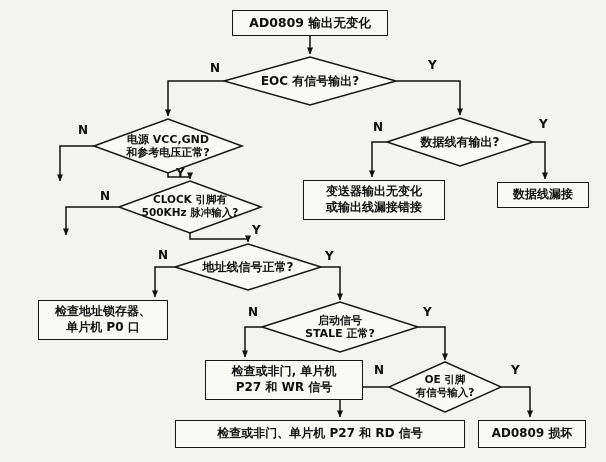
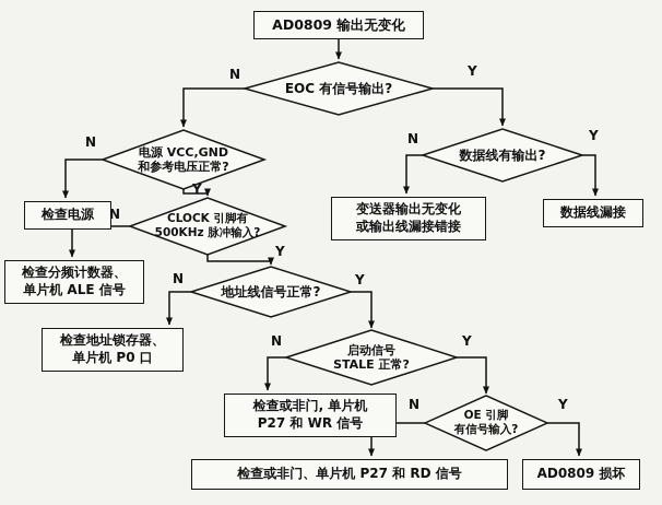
  AD0809 输出无变化
+ 检查电源
+ 检查分频计数器、
+ 单片机 ALE 信号
  检查地址锁存器、
  单片机 P0 口
  检查或非门, 单片机
  P27 和 WR 信号
  检查或非门、单片机 P27 和 RD 信号
  AD0809 损坏
  变送器输出无变化
  或输出线漏接错接
  数据线漏接
  EOC 有信号输出?
  电源 VCC,GND
  和参考电压正常?
  CLOCK 引脚有
  500KHz 脉冲输入?
  地址线信号正常?
  启动信号
  STALE 正常?
  OE 引脚
  有信号输入?
  数据线有输出?
  N
  Y
  N
  Y
  N
  Y
  N
  Y
  N
  Y
  N
  Y
  N
  Y
